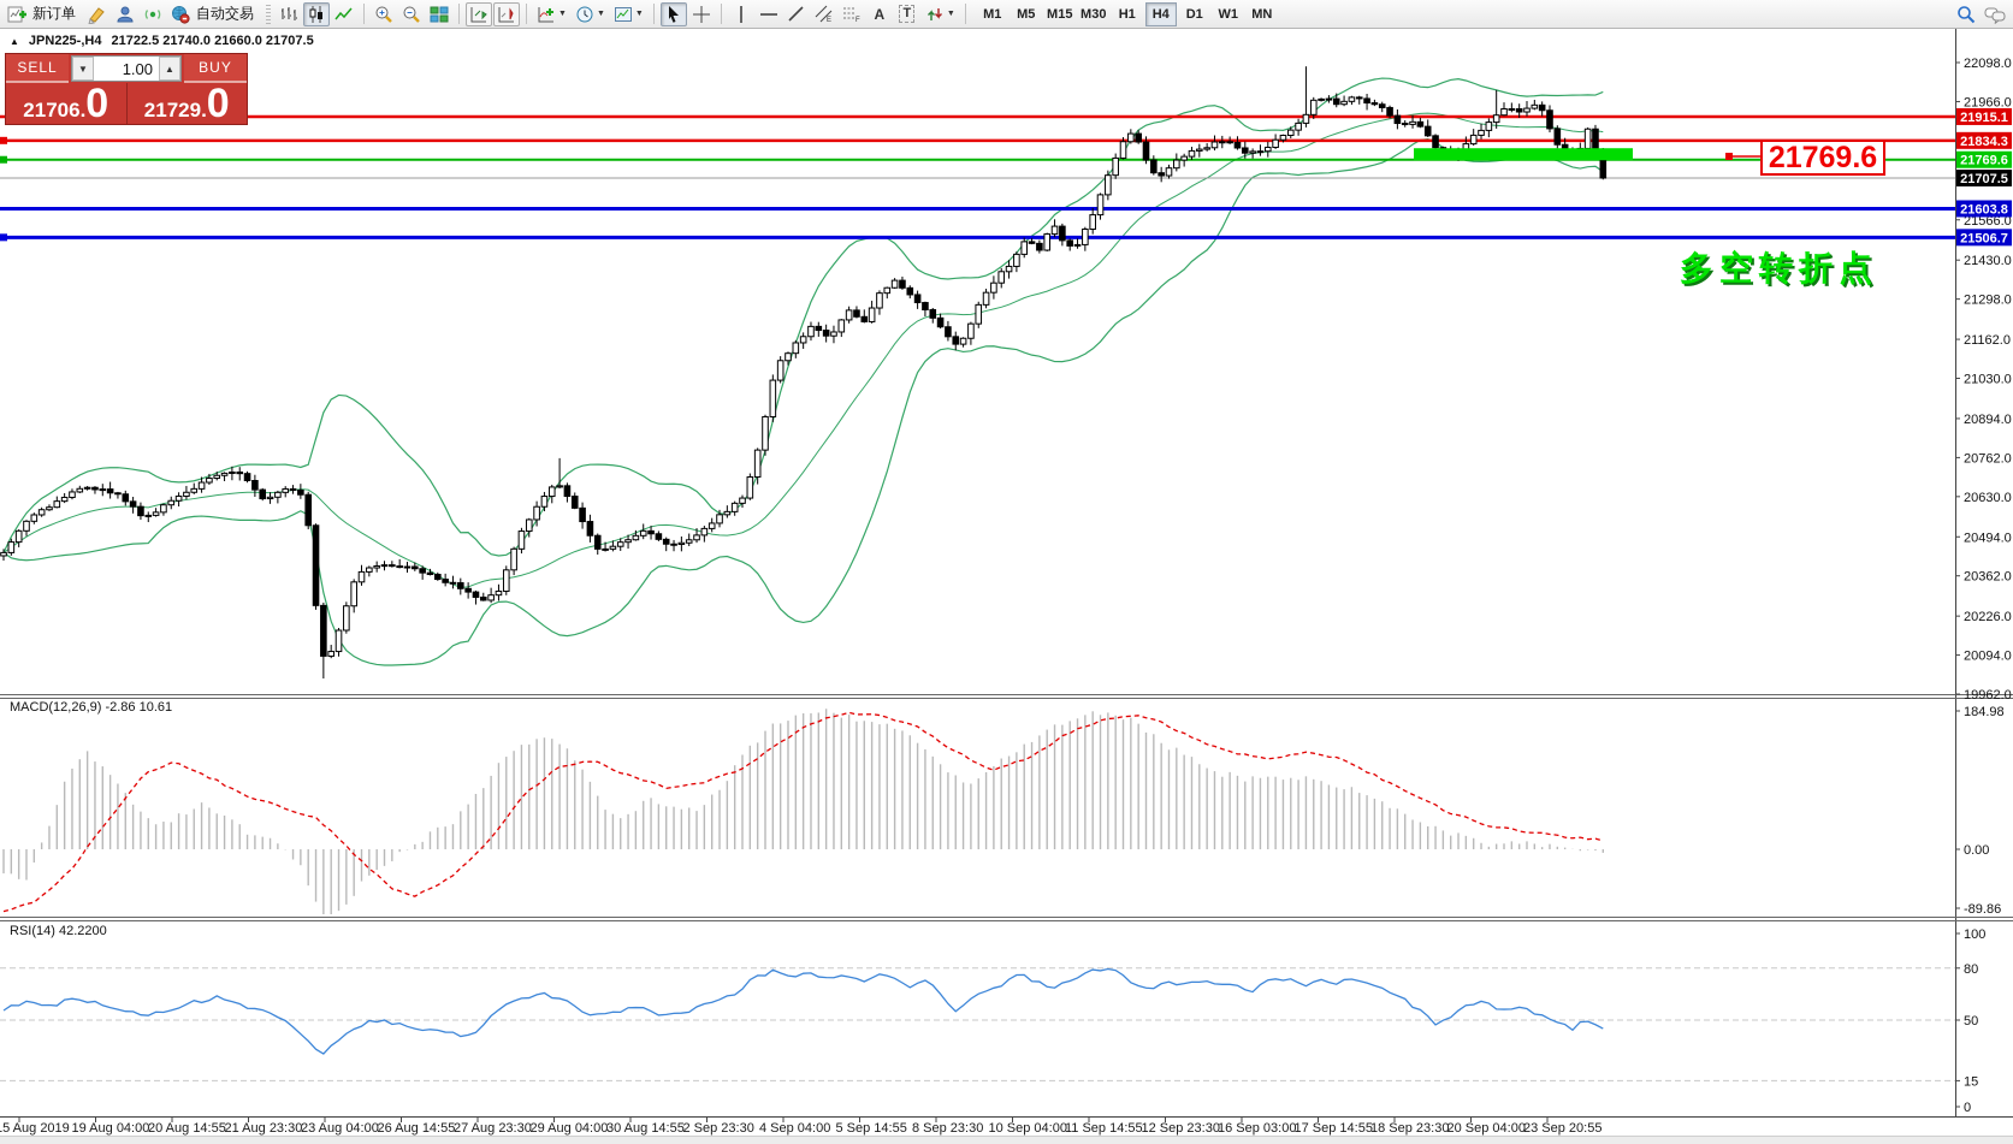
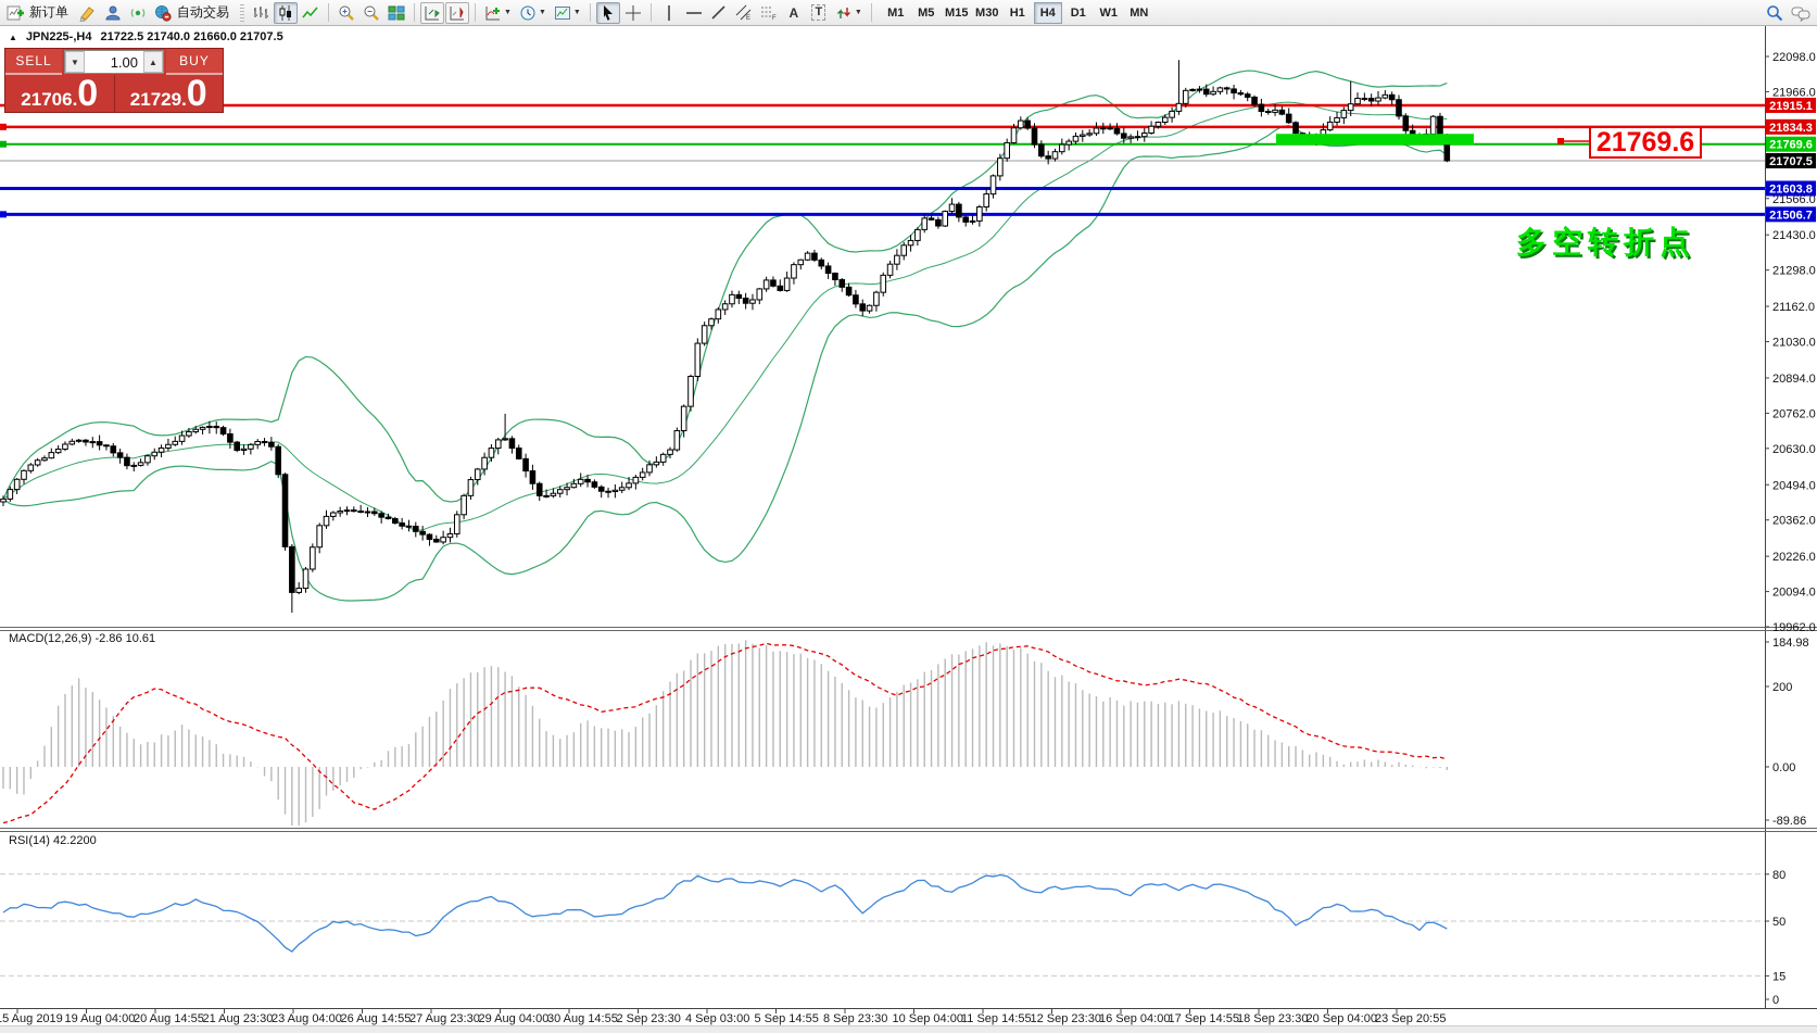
  22098.0
  21966.0
  21566.0
  21430.0
  21298.0
  21162.0
  21030.0
  20894.0
  20762.0
  20630.0
  20494.0
  20362.0
  20226.0
  20094.0
  19962.0
  21915.1
  21834.3
  21769.6
  21707.5
  21603.8
  21506.7
  184.98
  0.00
  -89.86
- 100
+ 200
  80
  50
  15
  0
  5 Aug 2019
  19 Aug 04:00
  20 Aug 14:55
  21 Aug 23:30
  23 Aug 04:00
  26 Aug 14:55
  27 Aug 23:30
  29 Aug 04:00
  30 Aug 14:55
  2 Sep 23:30
- 4 Sep 04:00
+ 4 Sep 03:00
  5 Sep 14:55
  8 Sep 23:30
  10 Sep 04:00
  11 Sep 14:55
  12 Sep 23:30
- 16 Sep 03:00
+ 16 Sep 04:00
  17 Sep 14:55
  18 Sep 23:30
  20 Sep 04:00
  23 Sep 20:55
  新订单
  自动交易
  A
  T
  M1
  M5
  M15
  M30
  H1
  H4
  D1
  W1
  MN
  ▲
  JPN225-,H4
  21722.5 21740.0 21660.0 21707.5
  SELL
  ▼
  1.00
  ▲
  BUY
  21706
  .
  0
  21729
  .
  0
  MACD(12,26,9) -2.86 10.61
  RSI(14) 42.2200
  21769.6
  多空转折点
